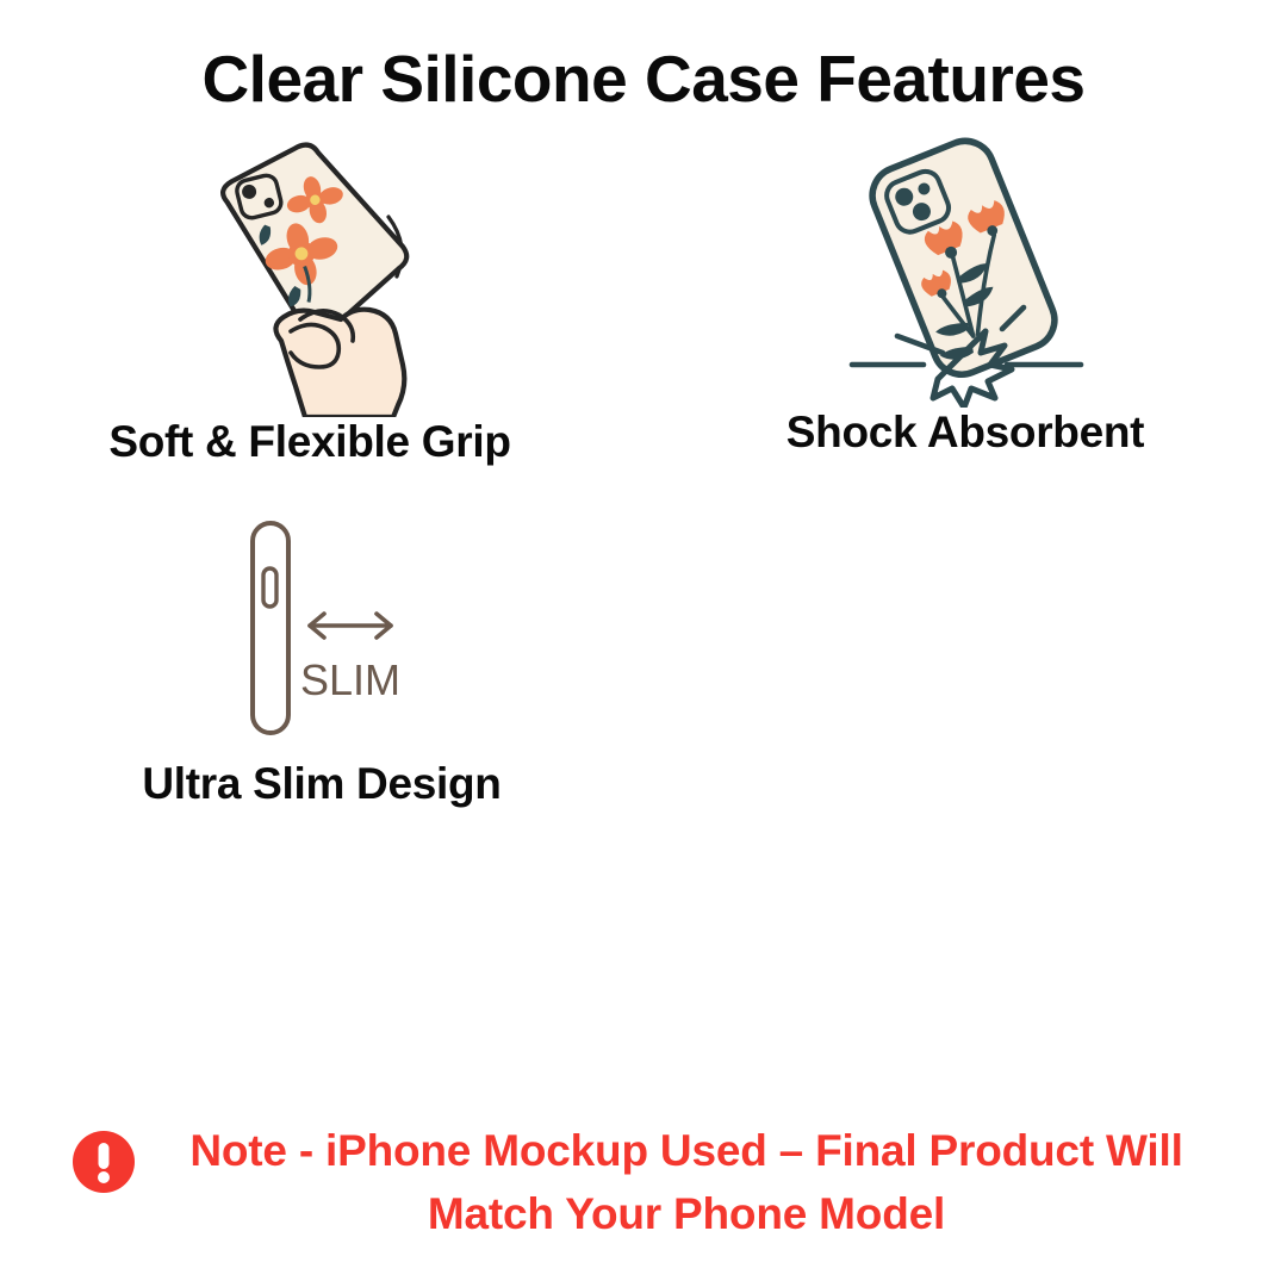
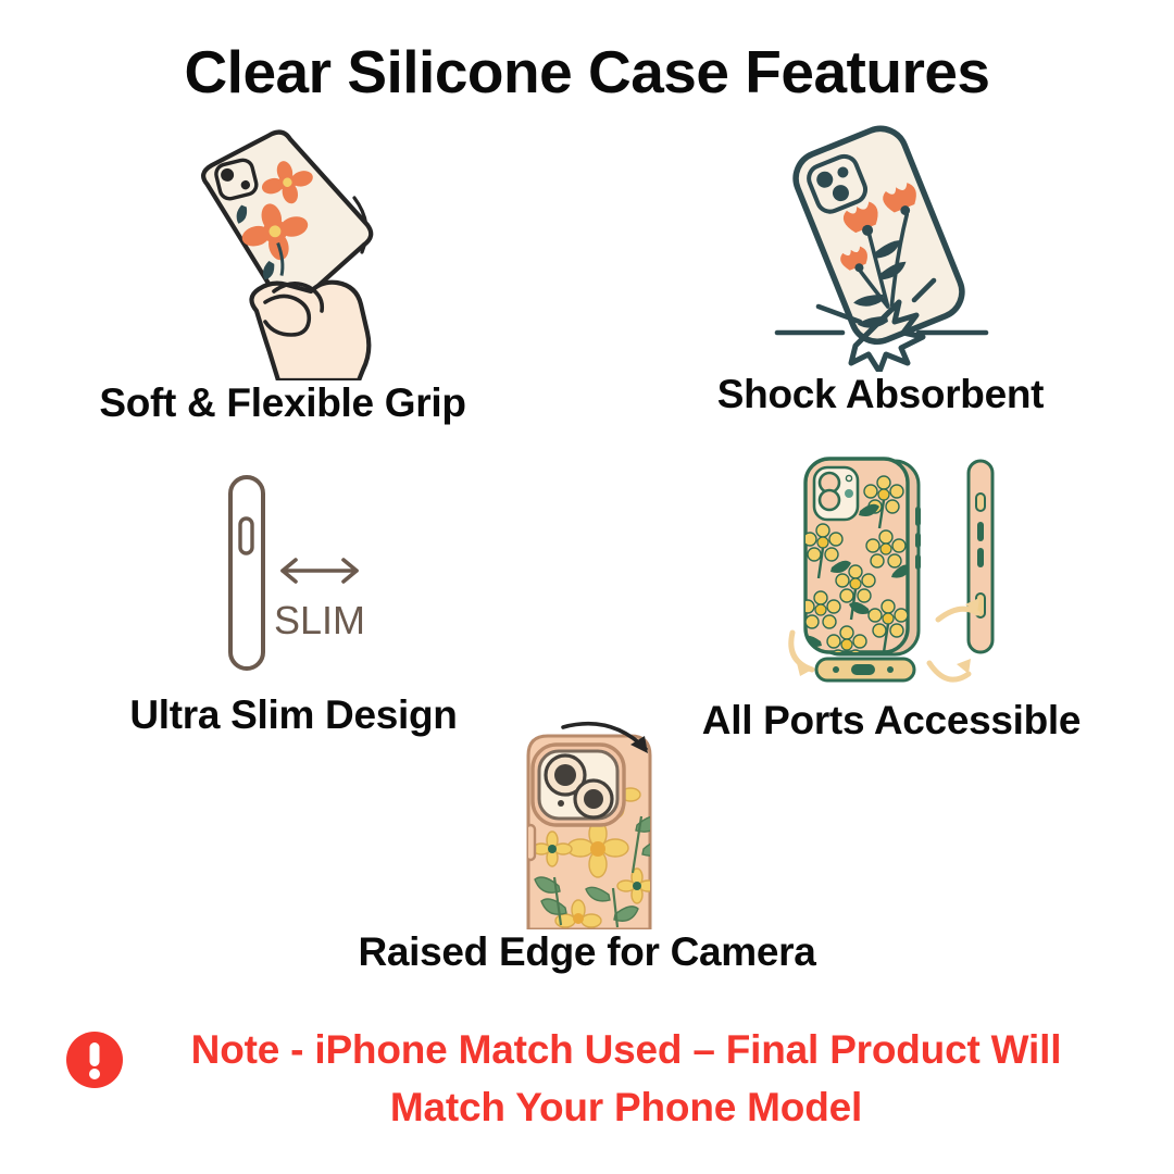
  Clear Silicone Case Features
  Soft & Flexible Grip
  Shock Absorbent
  SLIM
  Ultra Slim Design
+ All Ports Accessible
+ Raised Edge for Camera
- Note - iPhone Mockup Used – Final Product Will Match Your Phone Model
+ Note - iPhone Match Used – Final Product Will Match Your Phone Model
